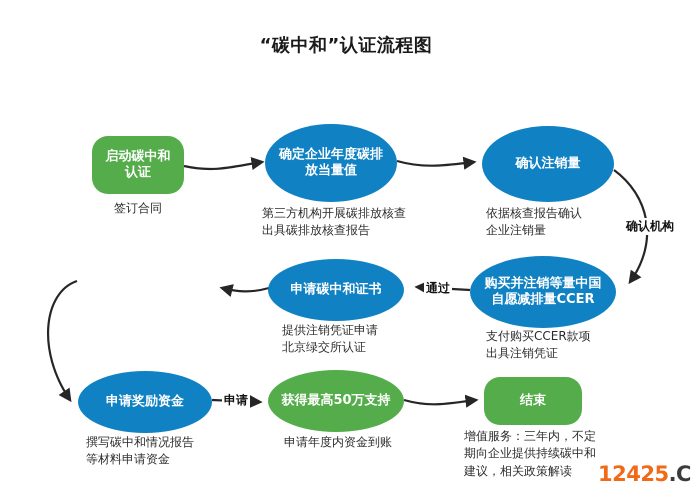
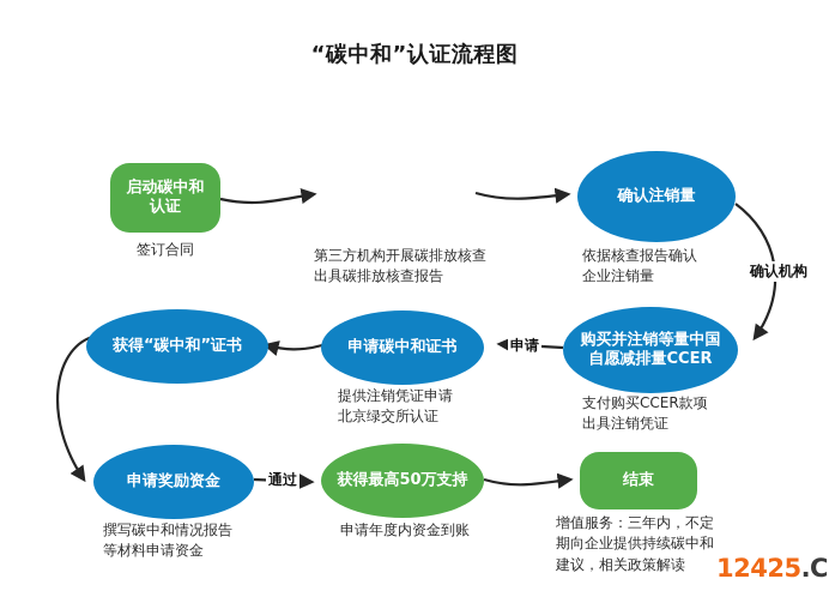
  “碳中和”认证流程图
  启动碳中和
  认证
  签订合同
- 确定企业年度碳排
- 放当量值
  第三方机构开展碳排放核查
  出具碳排放核查报告
  确认注销量
  依据核查报告确认
  企业注销量
  确认机构
  购买并注销等量中国
  自愿减排量CCER
  支付购买CCER款项
  出具注销凭证
- 通过
+ 申请
  申请碳中和证书
  提供注销凭证申请
  北京绿交所认证
+ 获得“碳中和”证书
  申请奖励资金
  撰写碳中和情况报告
  等材料申请资金
- 申请
+ 通过
  获得最高50万支持
  申请年度内资金到账
  结束
  增值服务：三年内，不定
  期向企业提供持续碳中和
  建议，相关政策解读
  12425.C
